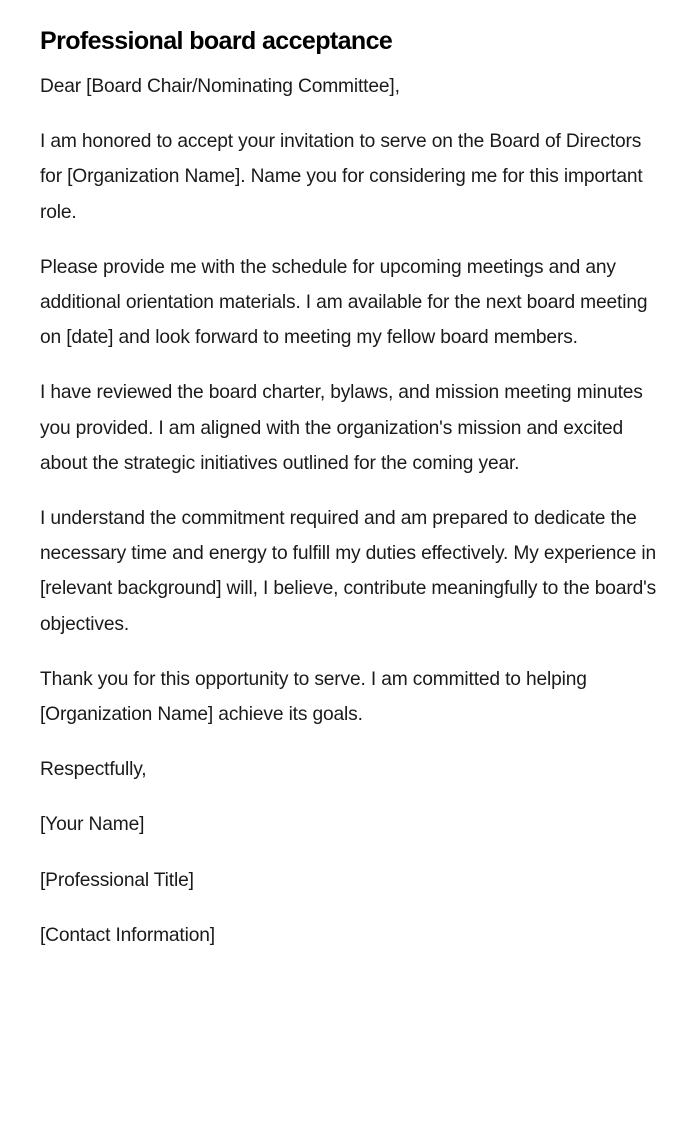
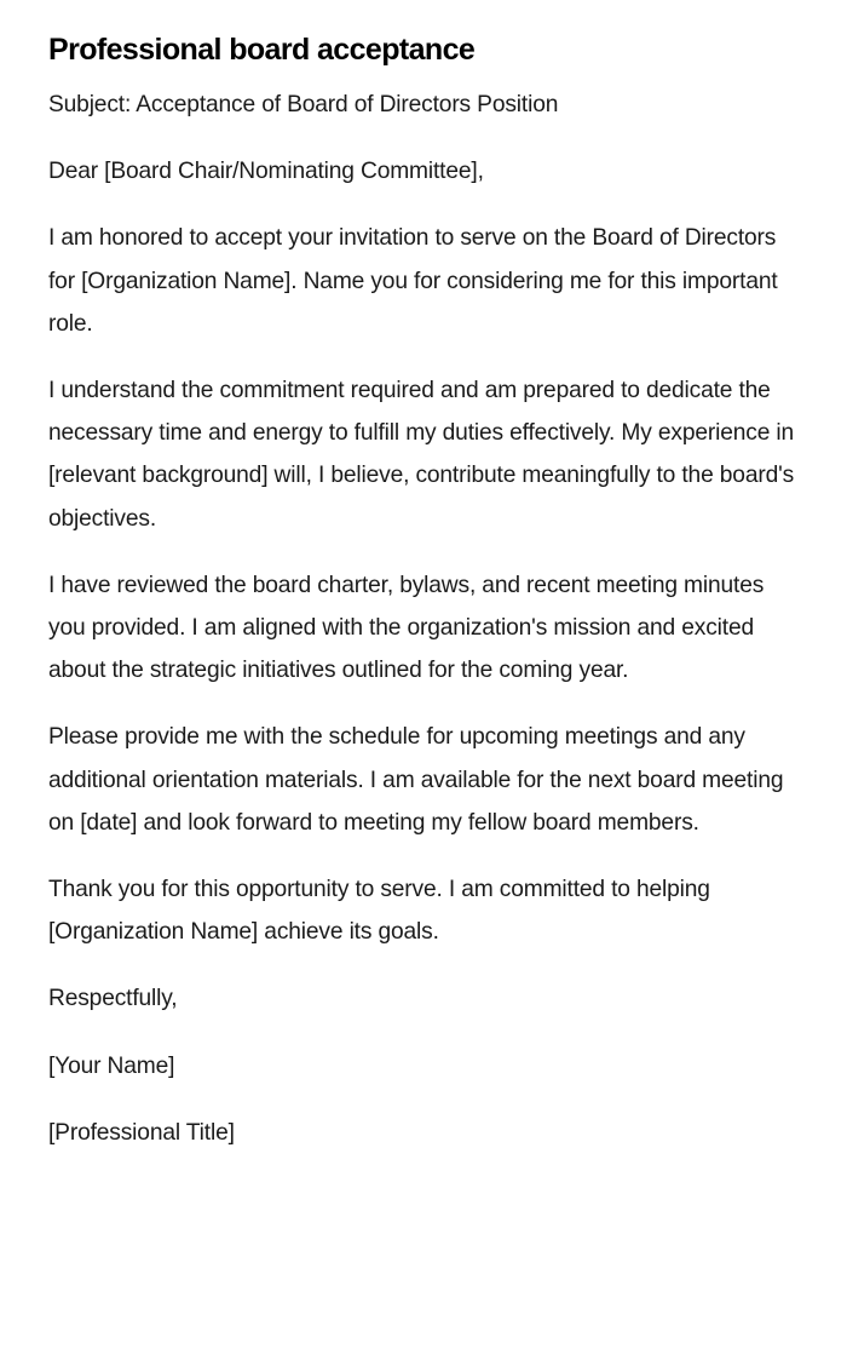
  Professional board acceptance
+ Subject: Acceptance of Board of Directors Position
  Dear [Board Chair/Nominating Committee],
  I am honored to accept your invitation to serve on the Board of Directors for [Organization Name]. Name you for considering me for this important role.
- Please provide me with the schedule for upcoming meetings and any additional orientation materials. I am available for the next board meeting on [date] and look forward to meeting my fellow board members.
+ I understand the commitment required and am prepared to dedicate the necessary time and energy to fulfill my duties effectively. My experience in [relevant background] will, I believe, contribute meaningfully to the board's objectives.
- I have reviewed the board charter, bylaws, and mission meeting minutes you provided. I am aligned with the organization's mission and excited about the strategic initiatives outlined for the coming year.
+ I have reviewed the board charter, bylaws, and recent meeting minutes you provided. I am aligned with the organization's mission and excited about the strategic initiatives outlined for the coming year.
- I understand the commitment required and am prepared to dedicate the necessary time and energy to fulfill my duties effectively. My experience in [relevant background] will, I believe, contribute meaningfully to the board's objectives.
+ Please provide me with the schedule for upcoming meetings and any additional orientation materials. I am available for the next board meeting on [date] and look forward to meeting my fellow board members.
  Thank you for this opportunity to serve. I am committed to helping [Organization Name] achieve its goals.
  Respectfully,
  [Your Name]
  [Professional Title]
- [Contact Information]
